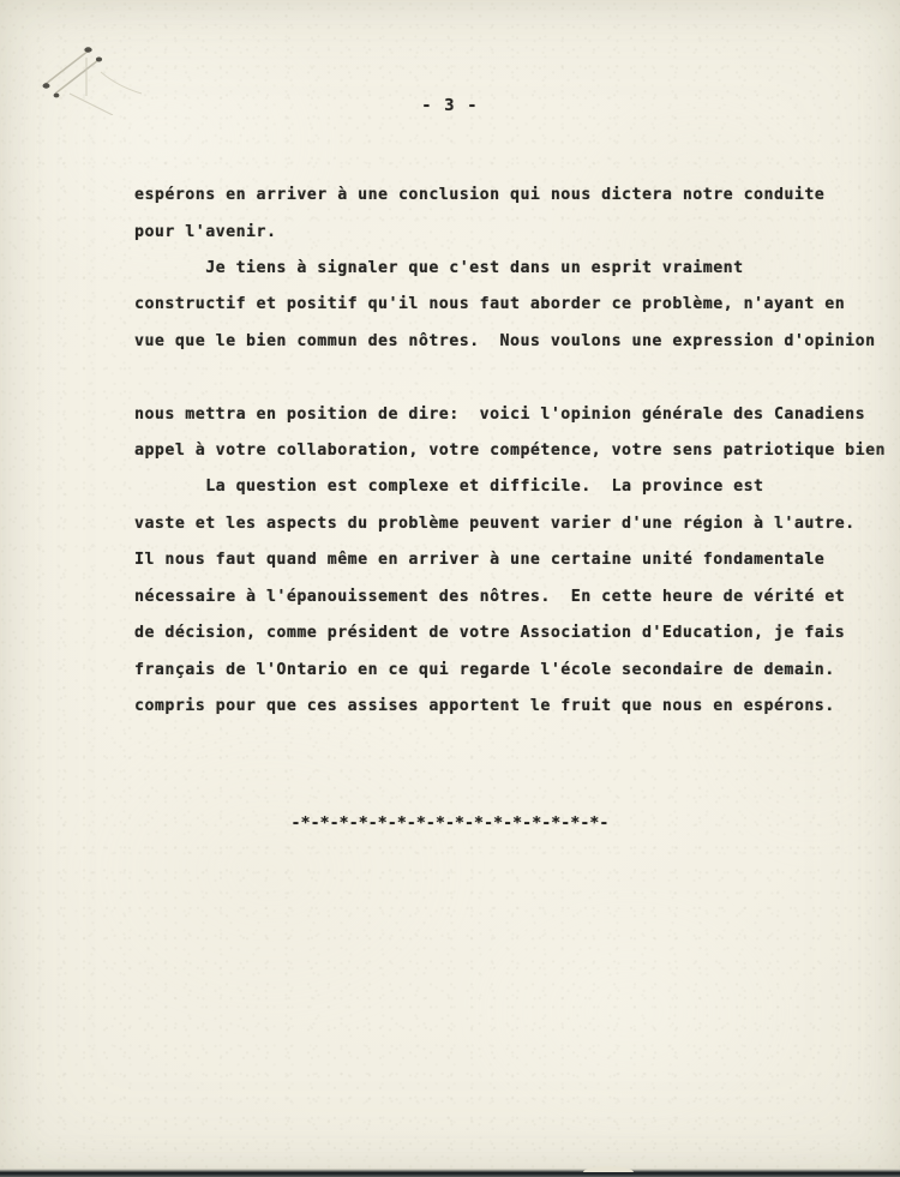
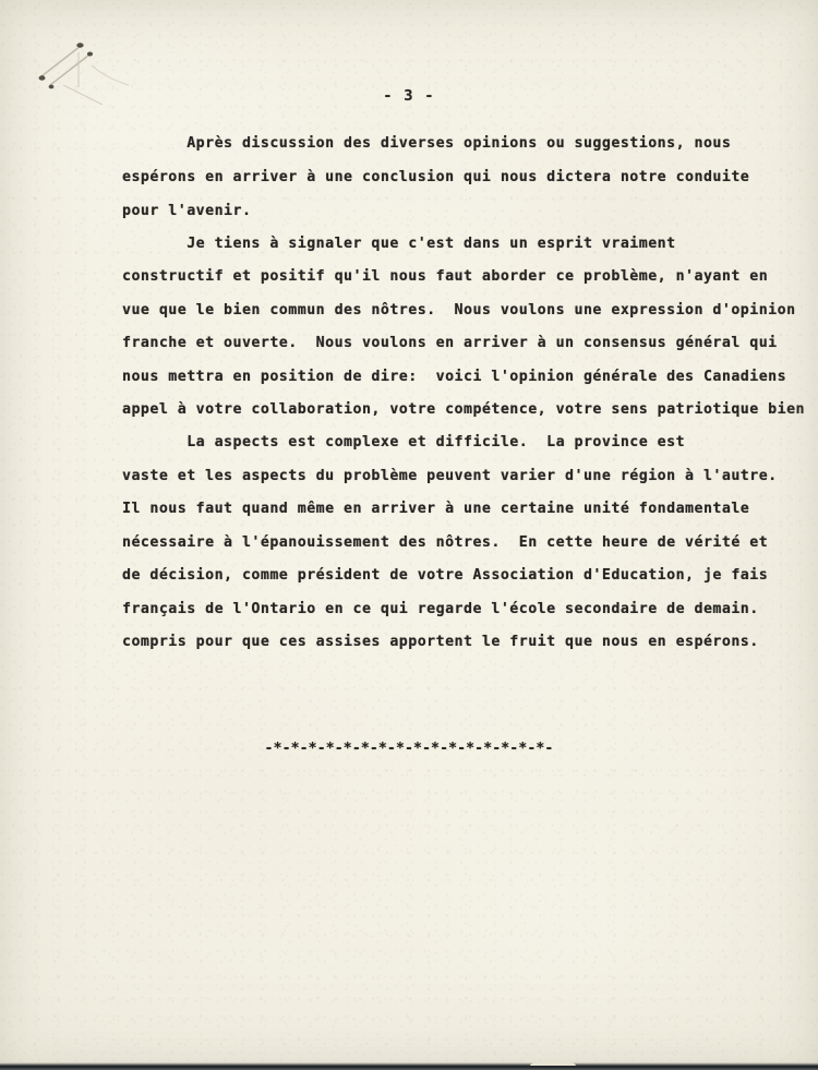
  - 3 -
+ Après discussion des diverses opinions ou suggestions, nous
  espérons en arriver à une conclusion qui nous dictera notre conduite
  pour l'avenir.
  Je tiens à signaler que c'est dans un esprit vraiment
  constructif et positif qu'il nous faut aborder ce problème, n'ayant en
  vue que le bien commun des nôtres. Nous voulons une expression d'opinion
+ franche et ouverte. Nous voulons en arriver à un consensus général qui
  nous mettra en position de dire: voici l'opinion générale des Canadiens
  appel à votre collaboration, votre compétence, votre sens patriotique bien
- La question est complexe et difficile. La province est
+ La aspects est complexe et difficile. La province est
  vaste et les aspects du problème peuvent varier d'une région à l'autre.
  Il nous faut quand même en arriver à une certaine unité fondamentale
  nécessaire à l'épanouissement des nôtres. En cette heure de vérité et
  de décision, comme président de votre Association d'Education, je fais
  français de l'Ontario en ce qui regarde l'école secondaire de demain.
  compris pour que ces assises apportent le fruit que nous en espérons.
  -*-*-*-*-*-*-*-*-*-*-*-*-*-*-*-*-
